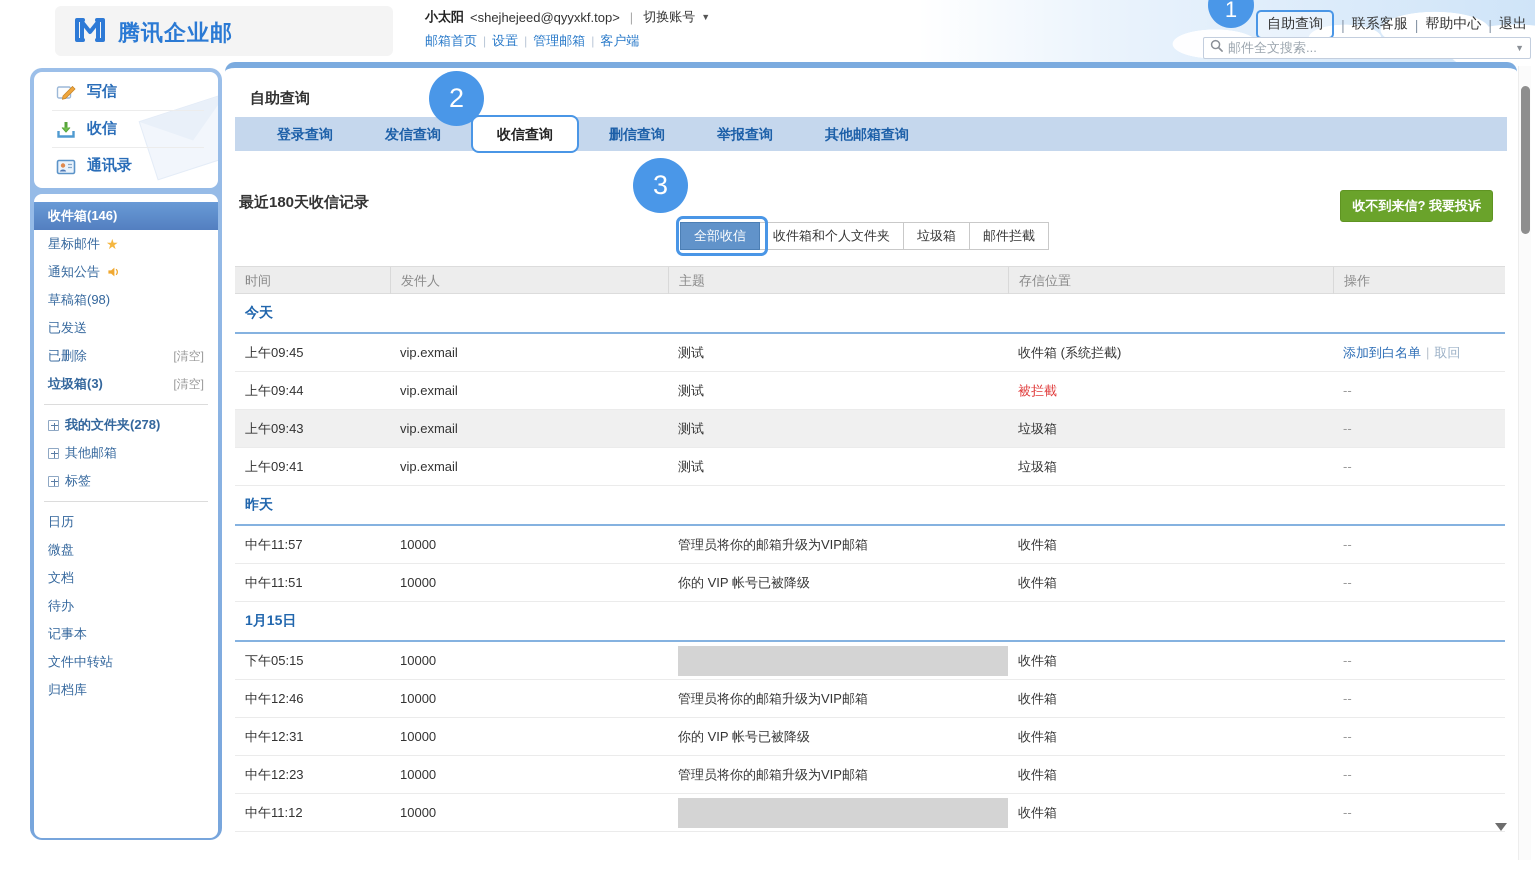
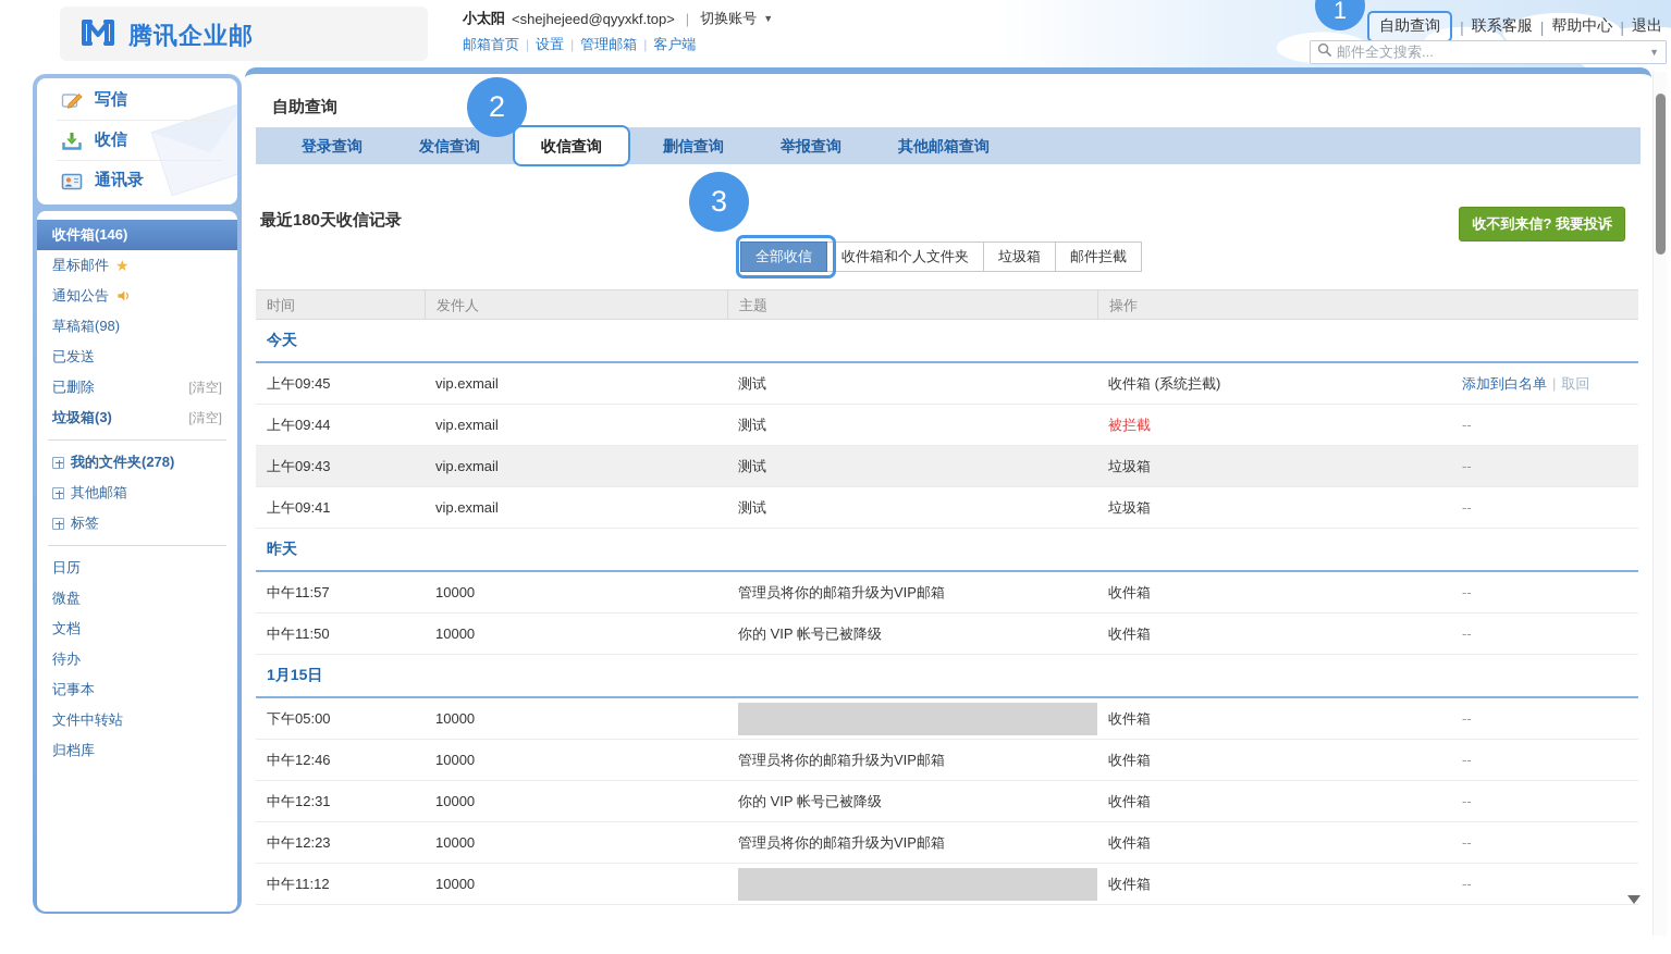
  腾讯企业邮
  小太阳
  <shejhejeed@qyyxkf.top>
  |
  切换账号
  ▼
  邮箱首页
  |
  设置
  |
  管理邮箱
  |
  客户端
  自助查询
  |
  联系客服
  |
  帮助中心
  |
  退出
  邮件全文搜索...
  ▼
  写信
  收信
  通讯录
  收件箱(146)
  星标邮件
  ★
  通知公告
  草稿箱(98)
  已发送
  已删除
  [清空]
  垃圾箱(3)
  [清空]
  我的文件夹(278)
  其他邮箱
  标签
  日历
  微盘
  文档
  待办
  记事本
  文件中转站
  归档库
  自助查询
  登录查询
  发信查询
  收信查询
  删信查询
  举报查询
  其他邮箱查询
  最近180天收信记录
  收不到来信? 我要投诉
  全部收信
  收件箱和个人文件夹
  垃圾箱
  邮件拦截
  时间
  发件人
  主题
- 存信位置
  操作
  今天
  上午09:45
  vip.exmail
  测试
  收件箱 (系统拦截)
  添加到白名单 | 取回
  上午09:44
  vip.exmail
  测试
  被拦截
  --
  上午09:43
  vip.exmail
  测试
  垃圾箱
  --
  上午09:41
  vip.exmail
  测试
  垃圾箱
  --
  昨天
  中午11:57
  10000
  管理员将你的邮箱升级为VIP邮箱
  收件箱
  --
- 中午11:51
+ 中午11:50
  10000
  你的 VIP 帐号已被降级
  收件箱
  --
  1月15日
- 下午05:15
+ 下午05:00
  10000
  收件箱
  --
  中午12:46
  10000
  管理员将你的邮箱升级为VIP邮箱
  收件箱
  --
  中午12:31
  10000
  你的 VIP 帐号已被降级
  收件箱
  --
  中午12:23
  10000
  管理员将你的邮箱升级为VIP邮箱
  收件箱
  --
  中午11:12
  10000
  收件箱
  --
  1
  2
  3
